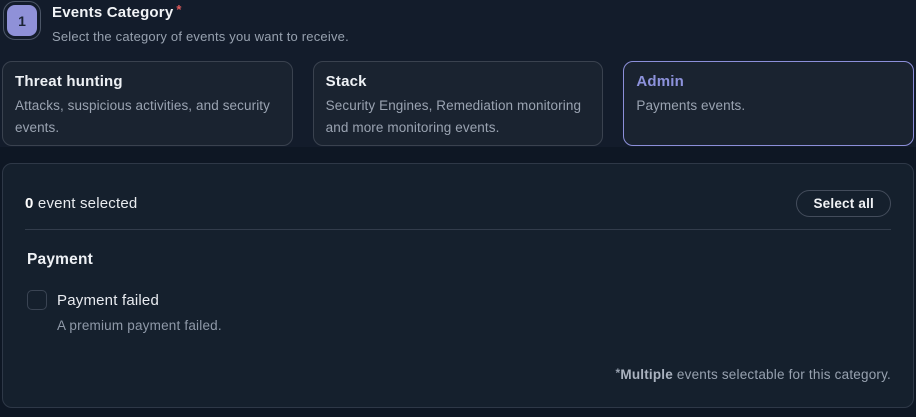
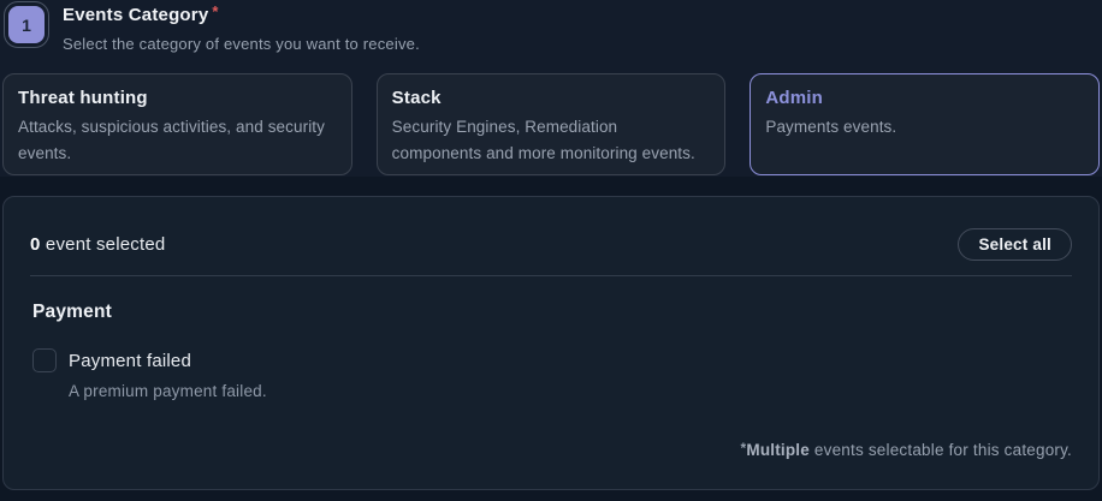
  1
  Events Category *
  Select the category of events you want to receive.
  Threat hunting
  Attacks, suspicious activities, and security events.
  Stack
- Security Engines, Remediation monitoring and more monitoring events.
+ Security Engines, Remediation components and more monitoring events.
  Admin
  Payments events.
  0 event selected
  Select all
  Payment
  Payment failed
  A premium payment failed.
  *Multiple events selectable for this category.
